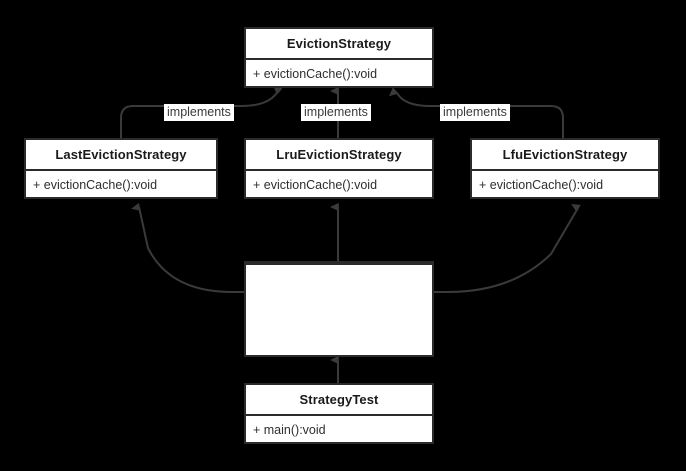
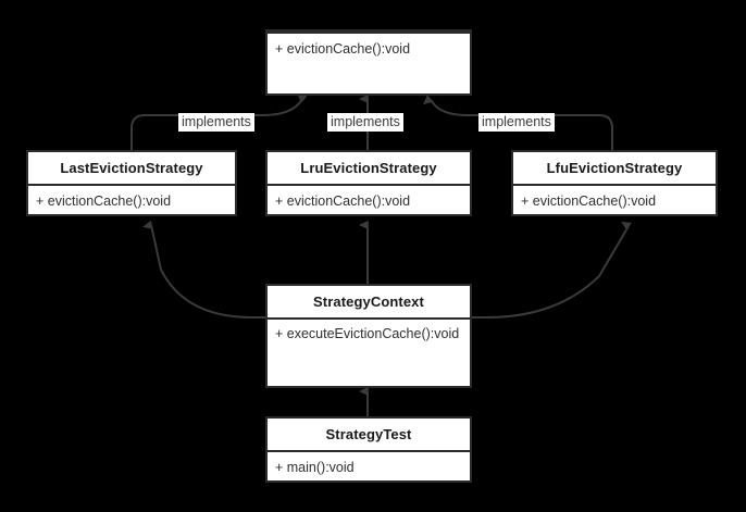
- EvictionStrategy
  + evictionCache():void
  LastEvictionStrategy
  + evictionCache():void
  LruEvictionStrategy
  + evictionCache():void
  LfuEvictionStrategy
  + evictionCache():void
+ StrategyContext
+ + executeEvictionCache():void
  StrategyTest
  + main():void
  implements
  implements
  implements
